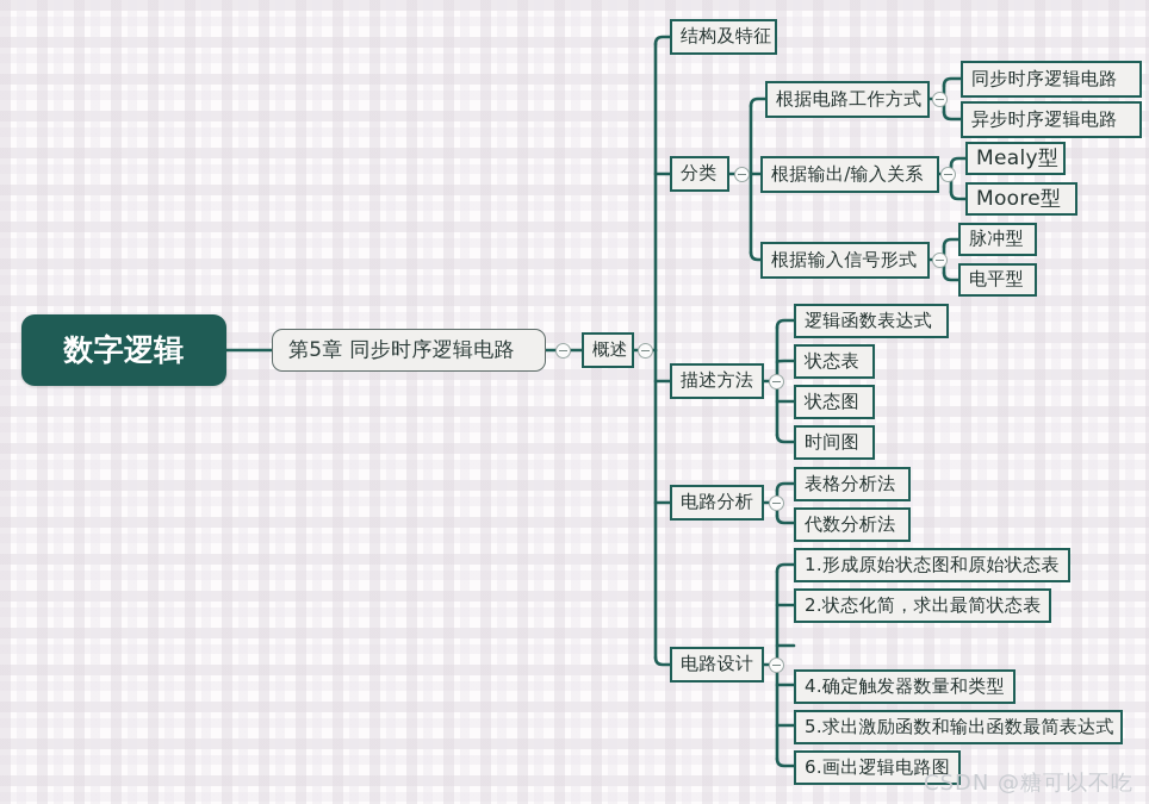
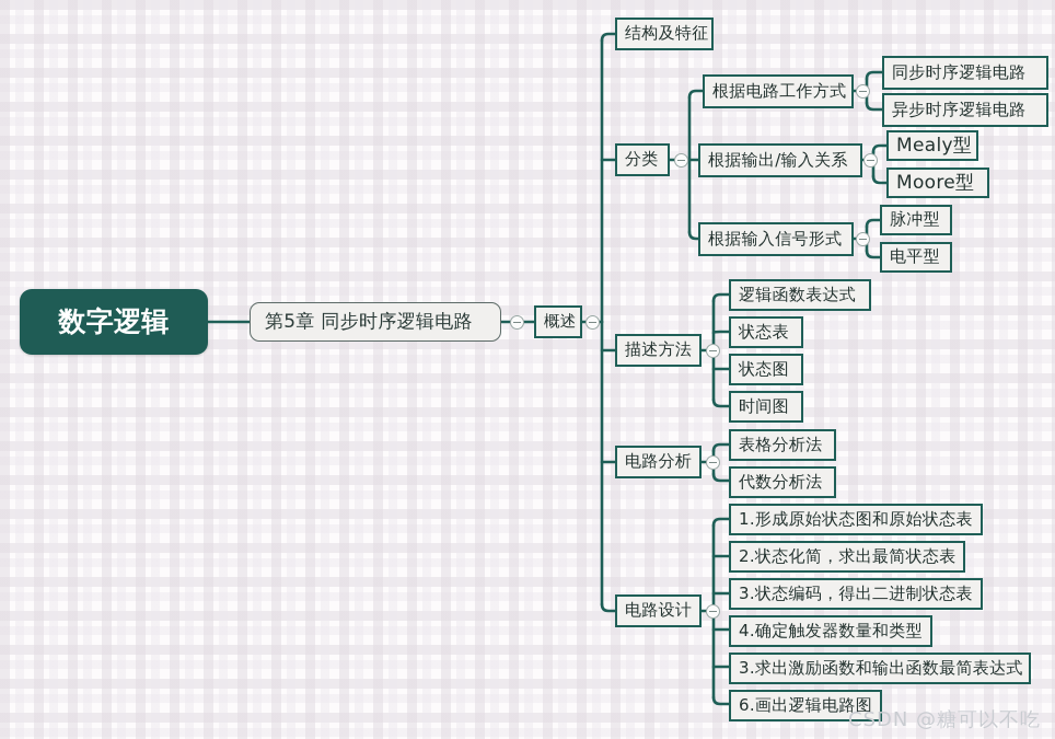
  数字逻辑
  第5章 同步时序逻辑电路
  概述
  结构及特征
  分类
  根据电路工作方式
  同步时序逻辑电路
  异步时序逻辑电路
  根据输出/输入关系
  Mealy型
  Moore型
  根据输入信号形式
  脉冲型
  电平型
  描述方法
  逻辑函数表达式
  状态表
  状态图
  时间图
  电路分析
  表格分析法
  代数分析法
  电路设计
  1.形成原始状态图和原始状态表
  2.状态化简，求出最简状态表
+ 3.状态编码，得出二进制状态表
  4.确定触发器数量和类型
- 5.求出激励函数和输出函数最简表达式
+ 3.求出激励函数和输出函数最简表达式
  6.画出逻辑电路图
  CSDN @糖可以不吃
